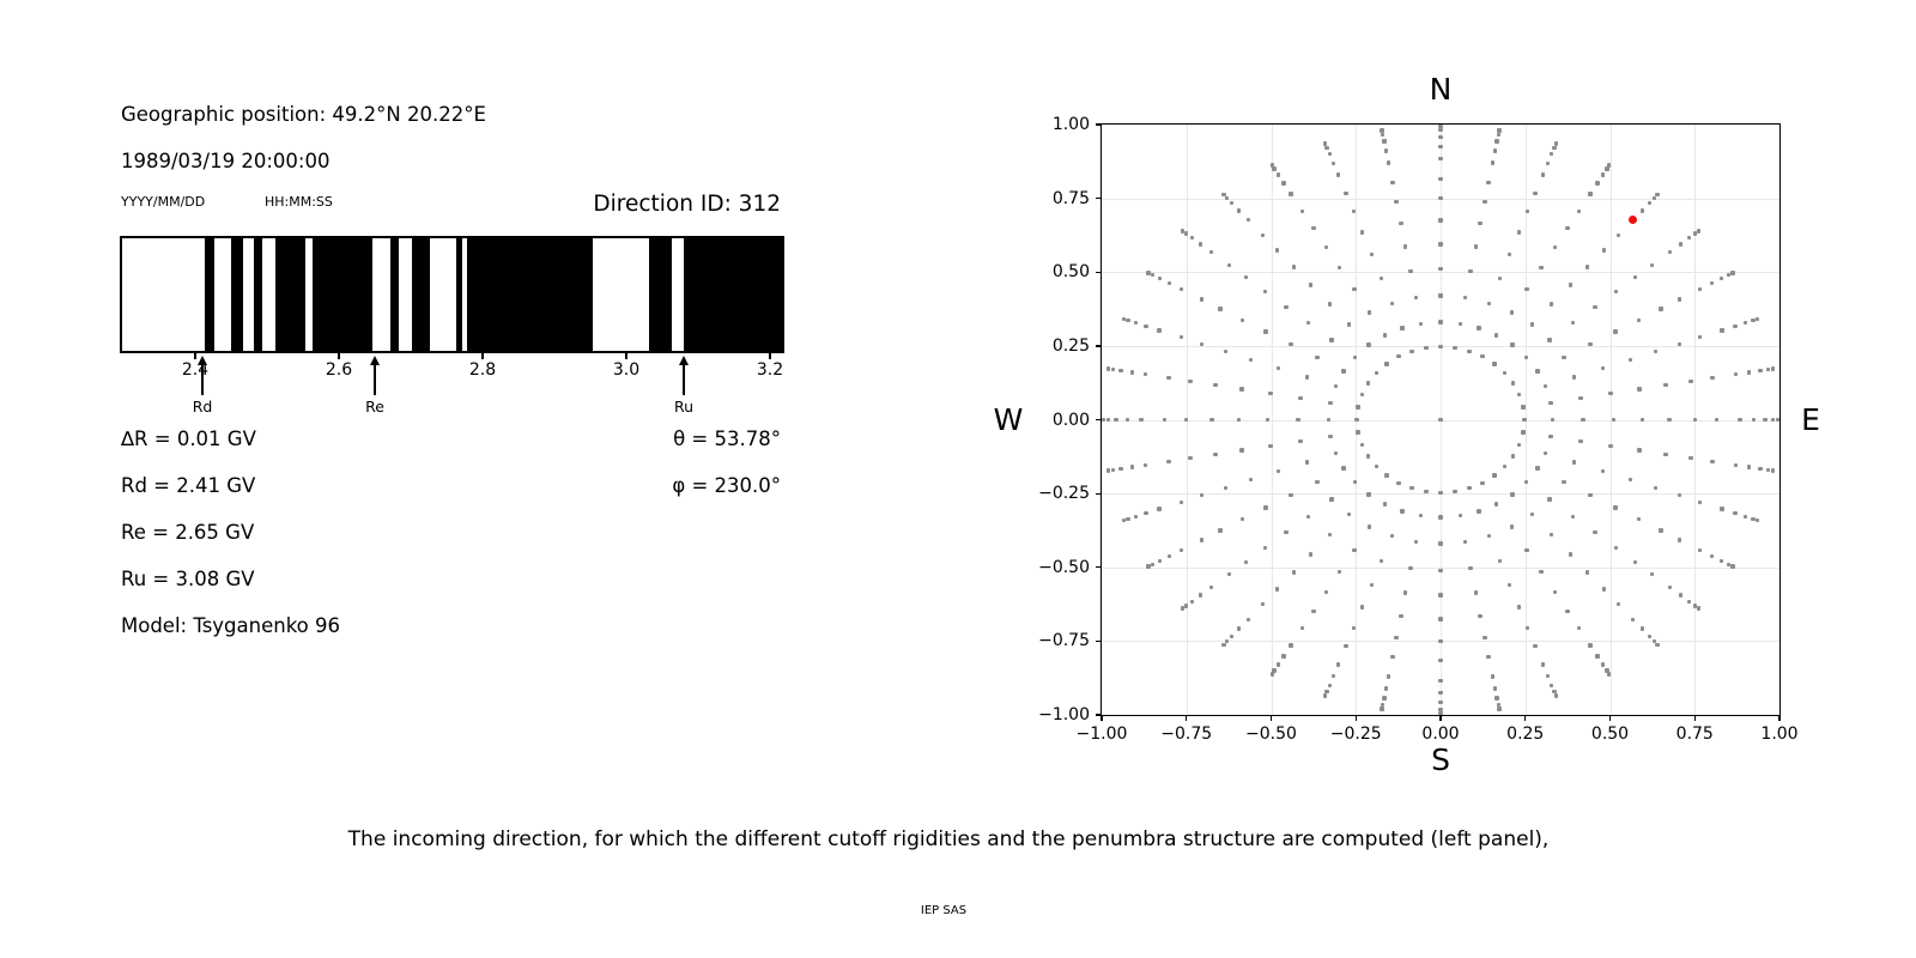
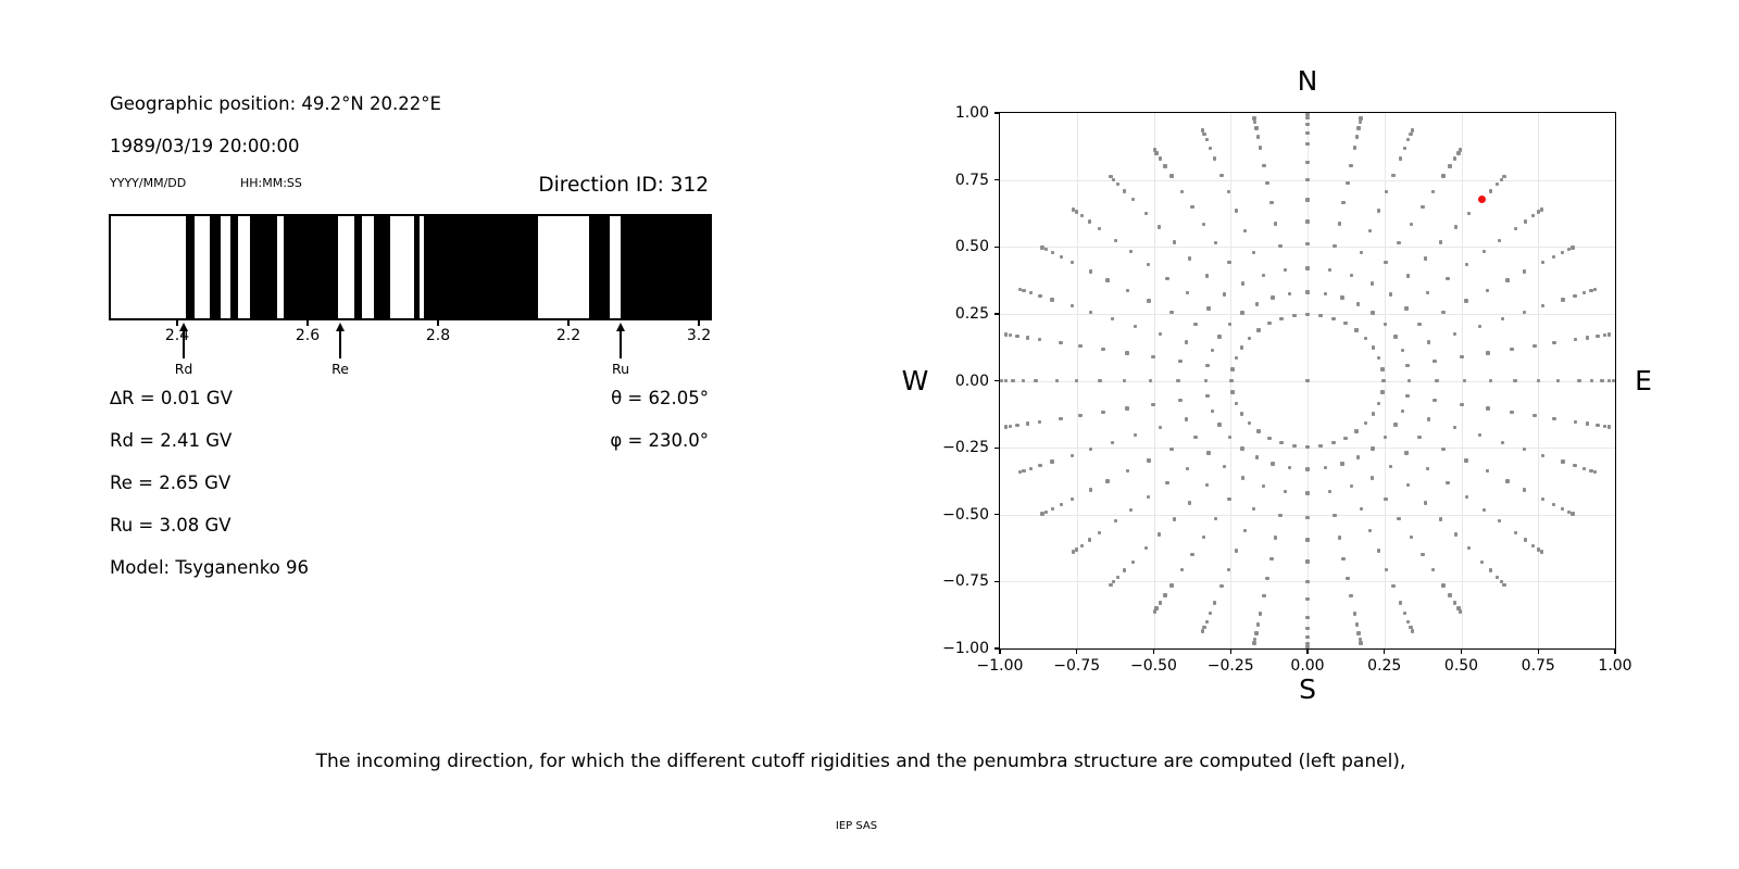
  Geographic position: 49.2°N 20.22°E
  1989/03/19 20:00:00
  YYYY/MM/DD
  HH:MM:SS
  Direction ID: 312
  2.6
  2.8
- 3.0
+ 2.2
  3.2
  Rd
  Re
  Ru
  ∆R = 0.01 GV
  Rd = 2.41 GV
  Re = 2.65 GV
  Ru = 3.08 GV
  Model: Tsyganenko 96
- θ = 53.78°
+ θ = 62.05°
  φ = 230.0°
  −1.00
  −0.75
  −0.50
  −0.25
  0.00
  0.25
  0.50
  0.75
  1.00
  −1.00
  −0.75
  −0.50
  −0.25
  0.00
  0.25
  0.50
  0.75
  1.00
  N
  S
  W
  E
  The incoming direction, for which the different cutoff rigidities and the penumbra structure are computed (left panel),
  IEP SAS
